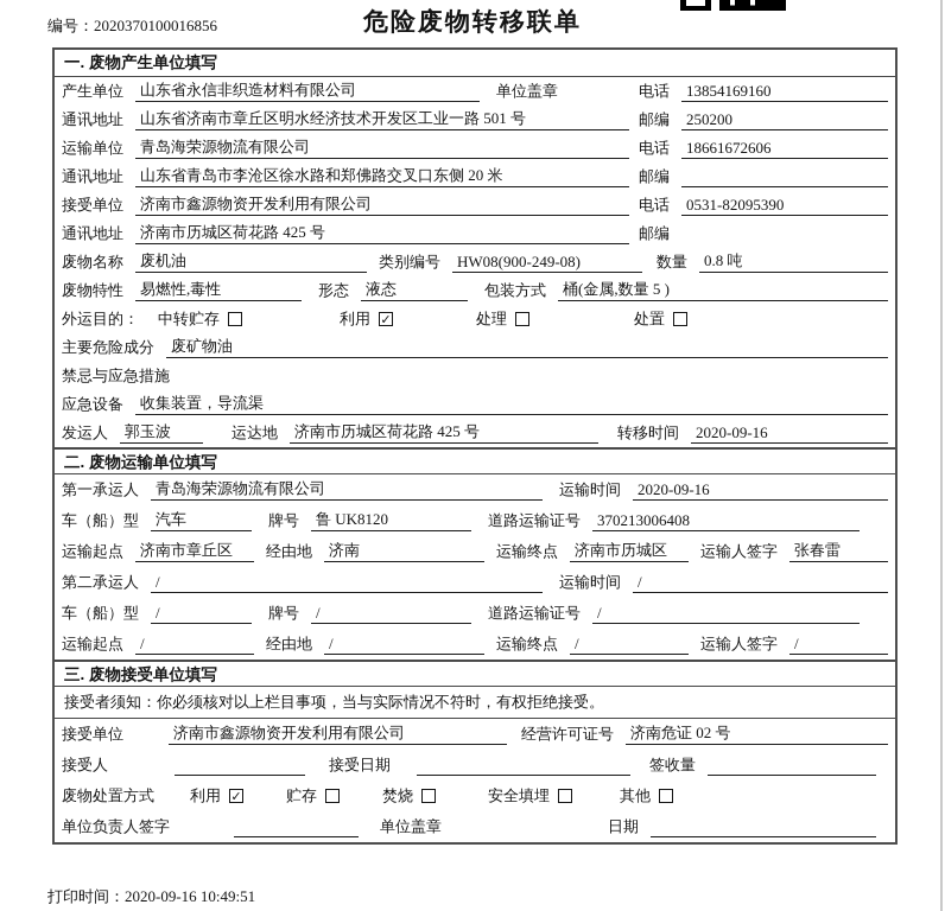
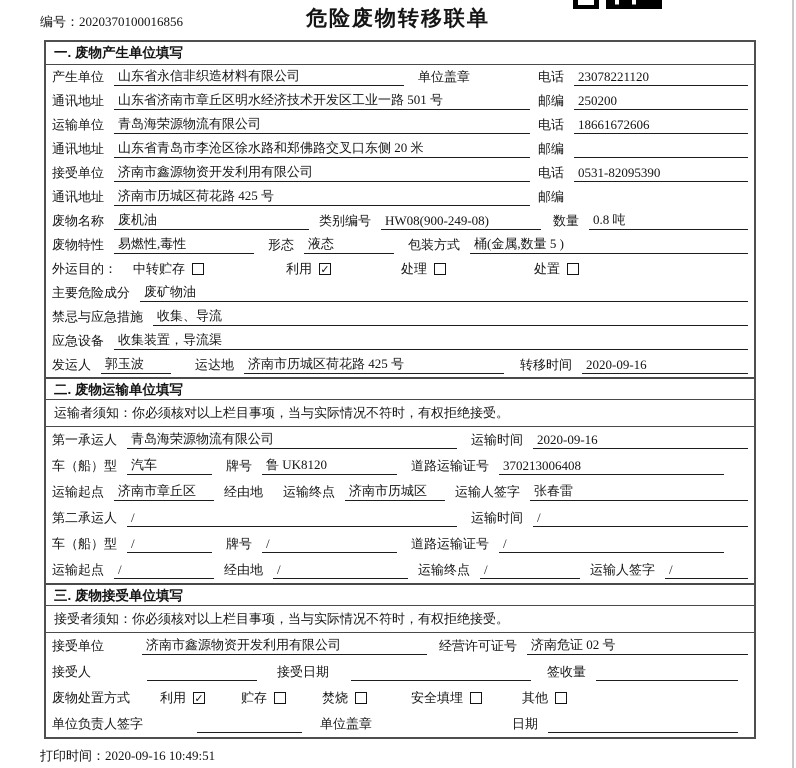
  编号：2020370100016856
  危险废物转移联单
  一. 废物产生单位填写
  产生单位
  山东省永信非织造材料有限公司
  单位盖章
  电话
- 13854169160
+ 23078221120
  通讯地址
  山东省济南市章丘区明水经济技术开发区工业一路 501 号
  邮编
  250200
  运输单位
  青岛海荣源物流有限公司
  电话
  18661672606
  通讯地址
  山东省青岛市李沧区徐水路和郑佛路交叉口东侧 20 米
  邮编
  接受单位
  济南市鑫源物资开发利用有限公司
  电话
  0531-82095390
  通讯地址
  济南市历城区荷花路 425 号
  邮编
  废物名称
  废机油
  类别编号
  HW08(900-249-08)
  数量
  0.8 吨
  废物特性
  易燃性,毒性
  形态
  液态
  包装方式
  桶(金属,数量 5 )
  外运目的：
  中转贮存
  利用
  ✓
  处理
  处置
  主要危险成分
  废矿物油
  禁忌与应急措施
+ 收集、导流
  应急设备
  收集装置，导流渠
  发运人
  郭玉波
  运达地
  济南市历城区荷花路 425 号
  转移时间
  2020-09-16
  二. 废物运输单位填写
+ 运输者须知：你必须核对以上栏目事项，当与实际情况不符时，有权拒绝接受。
  第一承运人
  青岛海荣源物流有限公司
  运输时间
  2020-09-16
  车（船）型
  汽车
  牌号
  鲁 UK8120
  道路运输证号
  370213006408
  运输起点
  济南市章丘区
  经由地
- 济南
  运输终点
  济南市历城区
  运输人签字
  张春雷
  第二承运人
  /
  运输时间
  /
  车（船）型
  /
  牌号
  /
  道路运输证号
  /
  运输起点
  /
  经由地
  /
  运输终点
  /
  运输人签字
  /
  三. 废物接受单位填写
  接受者须知：你必须核对以上栏目事项，当与实际情况不符时，有权拒绝接受。
  接受单位
  济南市鑫源物资开发利用有限公司
  经营许可证号
  济南危证 02 号
  接受人
  接受日期
  签收量
  废物处置方式
  利用
  ✓
  贮存
  焚烧
  安全填埋
  其他
  单位负责人签字
  单位盖章
  日期
  打印时间：2020-09-16 10:49:51
